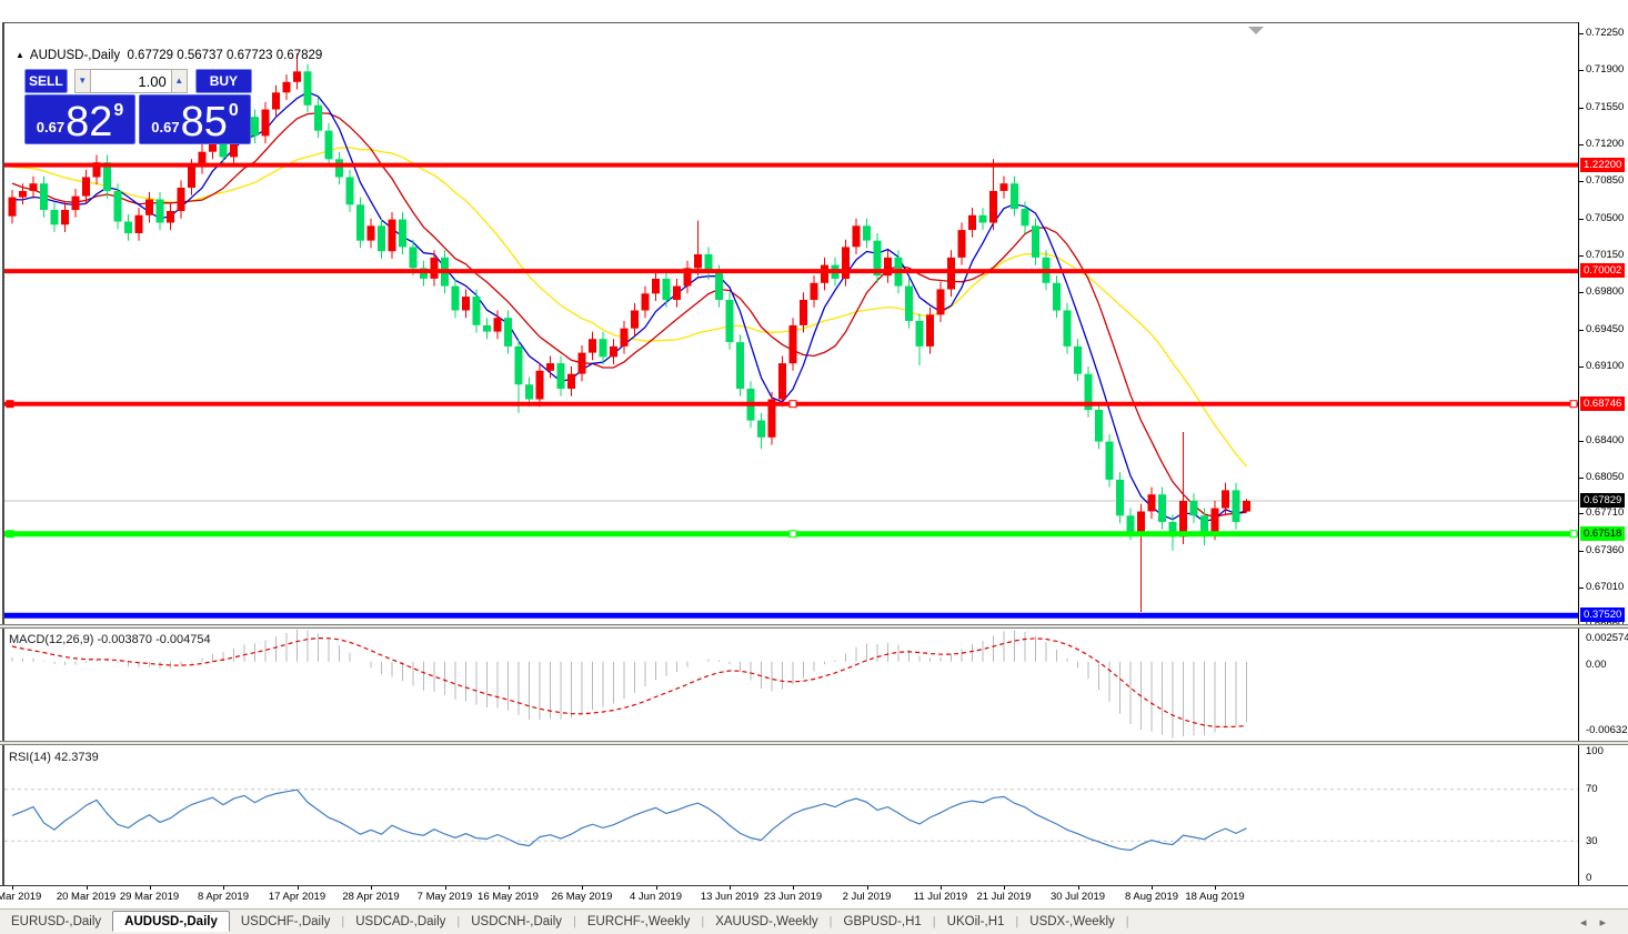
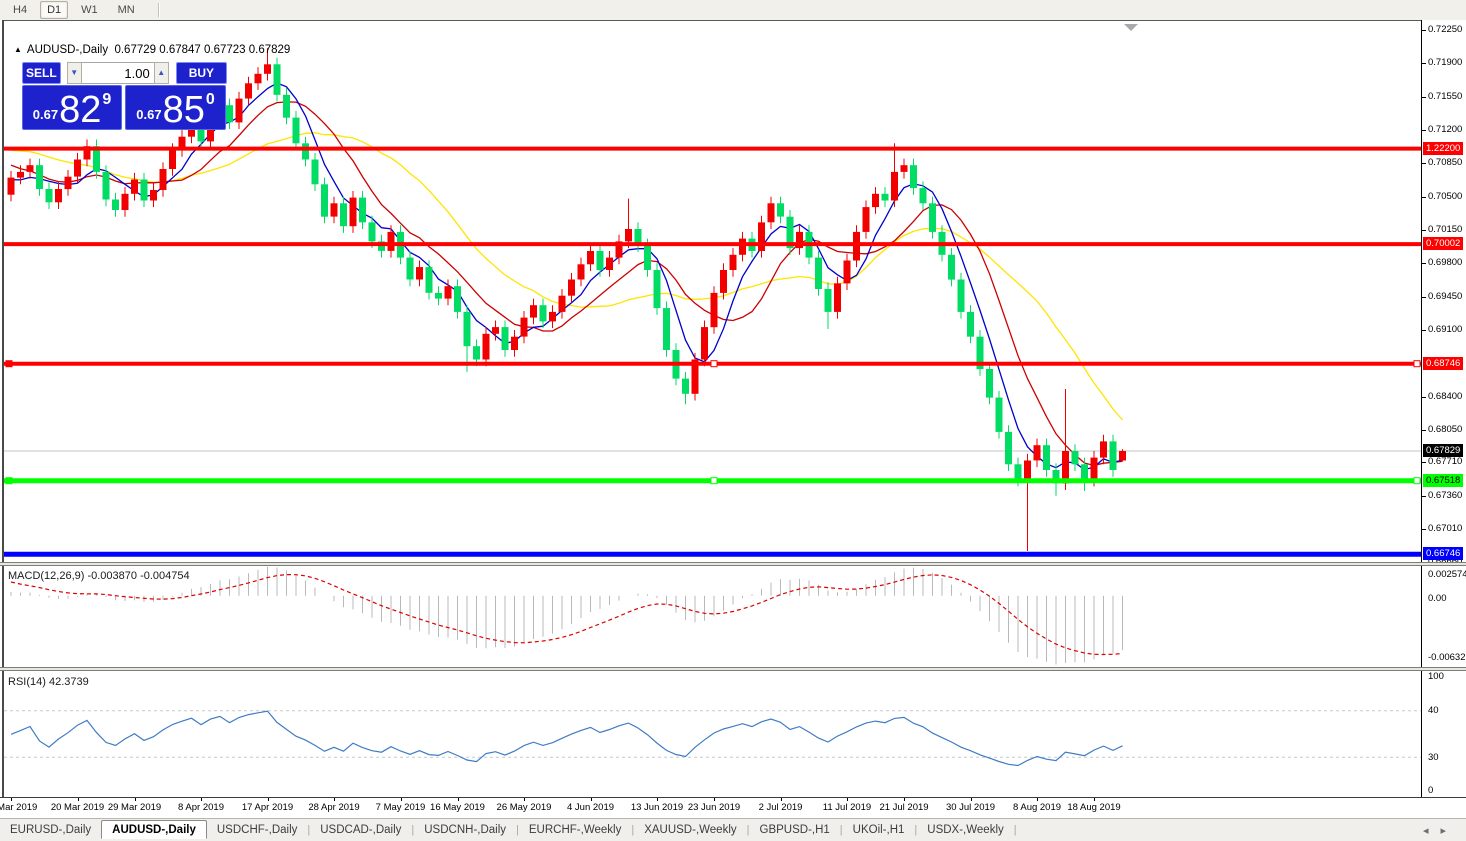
+ H4
+ D1
+ W1
+ MN
- ▲ AUDUSD-,Daily 0.67729 0.56737 0.67723 0.67829
+ ▲ AUDUSD-,Daily 0.67729 0.67847 0.67723 0.67829
  SELL
  ▼
  1.00
  ▲
  BUY
  0.67
  82
  9
  0.67
  85
  0
  MACD(12,26,9) -0.003870 -0.004754
  RSI(14) 42.3739
  0.72250
  0.71900
  0.71550
  0.71200
  0.70850
  0.70500
  0.70150
  0.69800
  0.69450
  0.69100
  0.68400
  0.68050
  0.67710
  0.67360
  0.67010
  1.22200
  0.70002
  0.68746
  0.67518
- 0.37520
+ 0.66746
  0.67829
  0.002574
  0.00
  -0.00632
  100
- 70
+ 40
  30
  0
  Mar 2019
  20 Mar 2019
  29 Mar 2019
  8 Apr 2019
  17 Apr 2019
  28 Apr 2019
  7 May 2019
  16 May 2019
  26 May 2019
  4 Jun 2019
  13 Jun 2019
  23 Jun 2019
  2 Jul 2019
  11 Jul 2019
  21 Jul 2019
  30 Jul 2019
  8 Aug 2019
  18 Aug 2019
  EURUSD-,Daily
  AUDUSD-,Daily
  USDCHF-,Daily
  |
  USDCAD-,Daily
  |
  USDCNH-,Daily
  |
  EURCHF-,Weekly
  |
  XAUUSD-,Weekly
  |
  GBPUSD-,H1
  |
  UKOil-,H1
  |
  USDX-,Weekly
  |
  ◂▸
